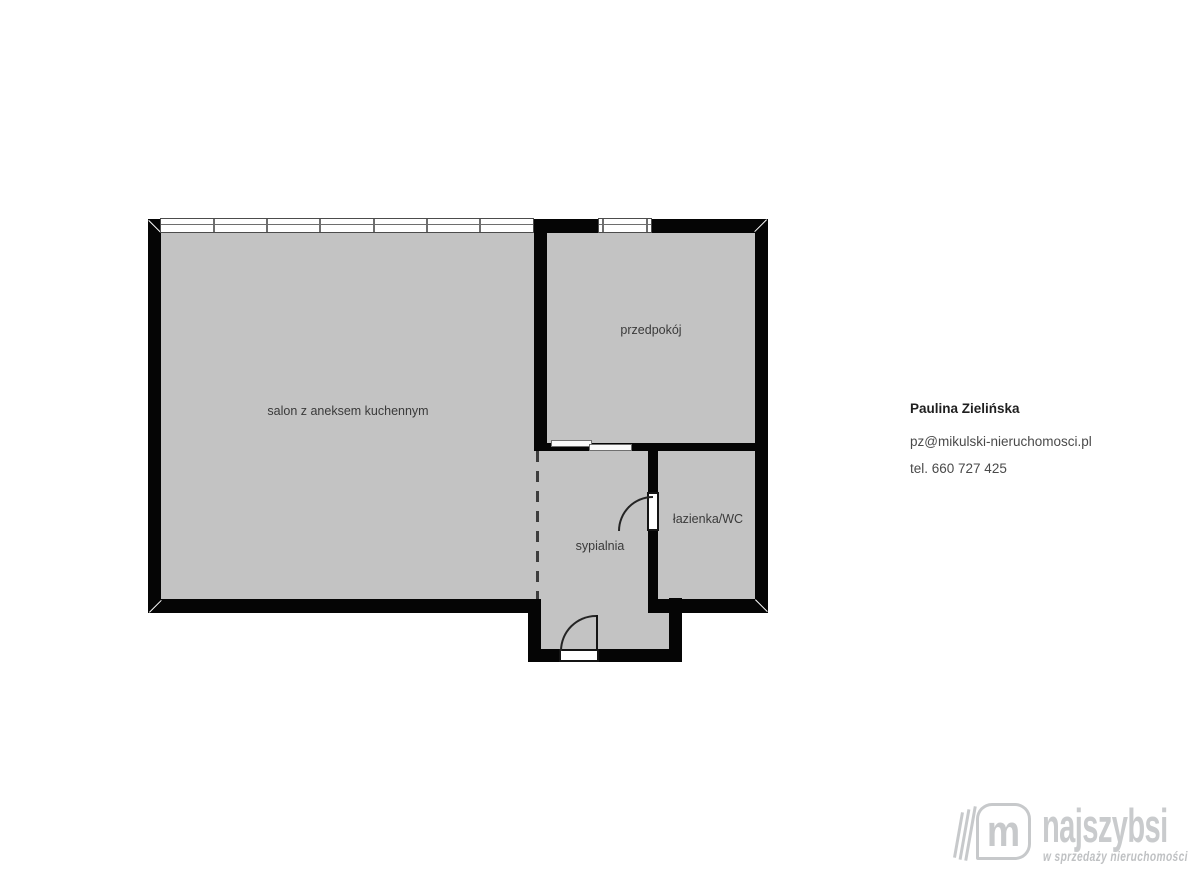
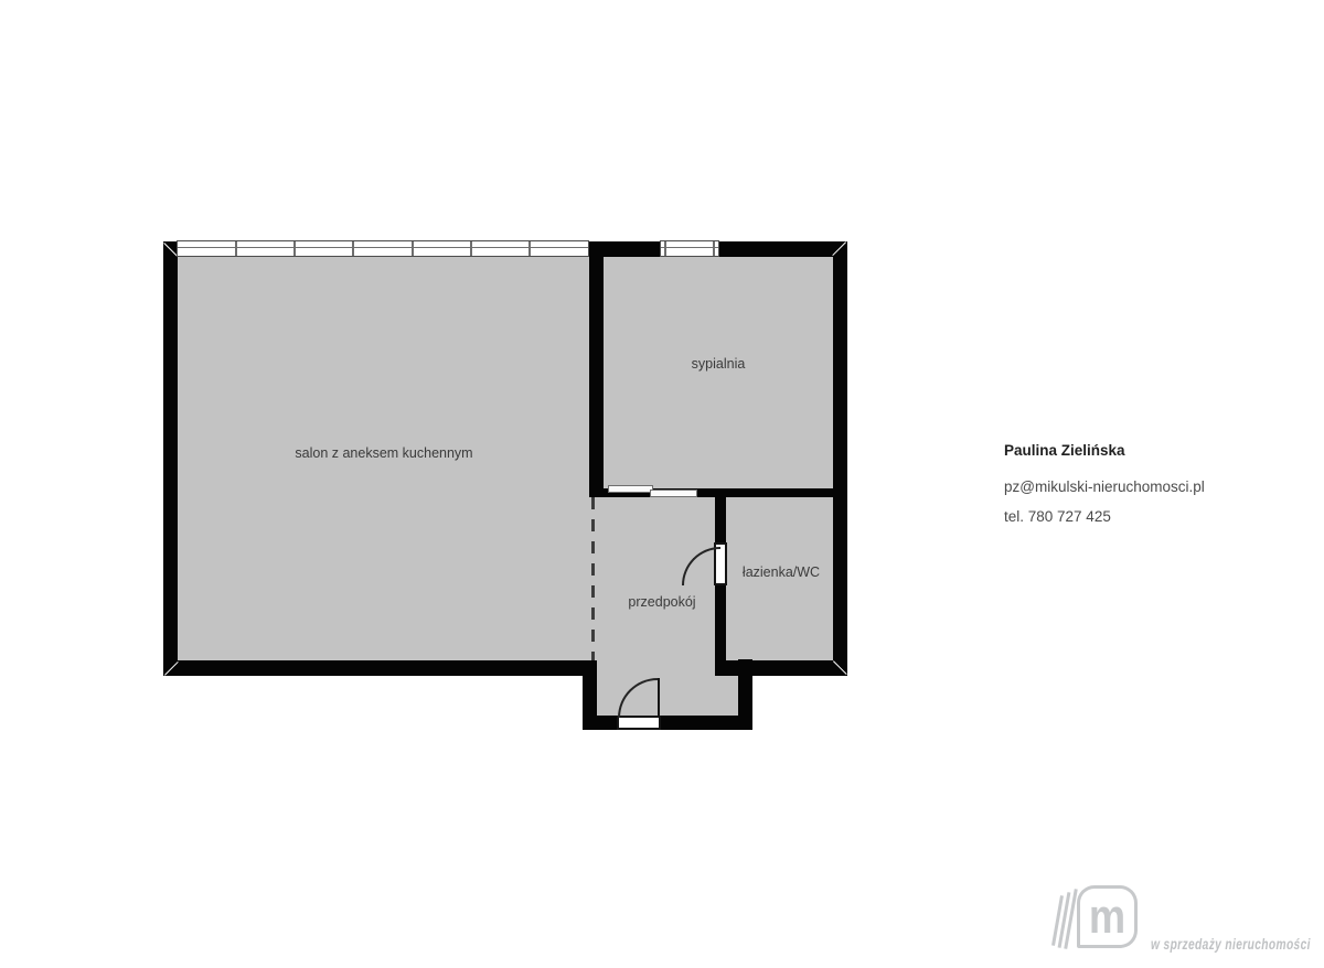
  salon z aneksem kuchennym
- przedpokój
+ sypialnia
  łazienka/WC
- sypialnia
+ przedpokój
  Paulina Zielińska
  pz@mikulski-nieruchomosci.pl
- tel. 660 727 425
+ tel. 780 727 425
  m
- najszybsi
  w sprzedaży nieruchomości
